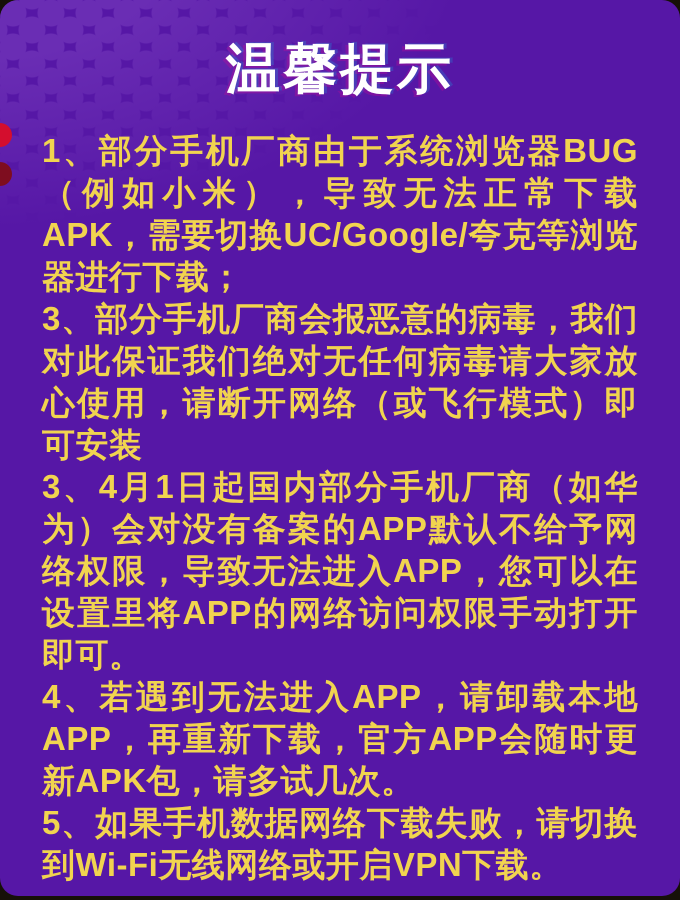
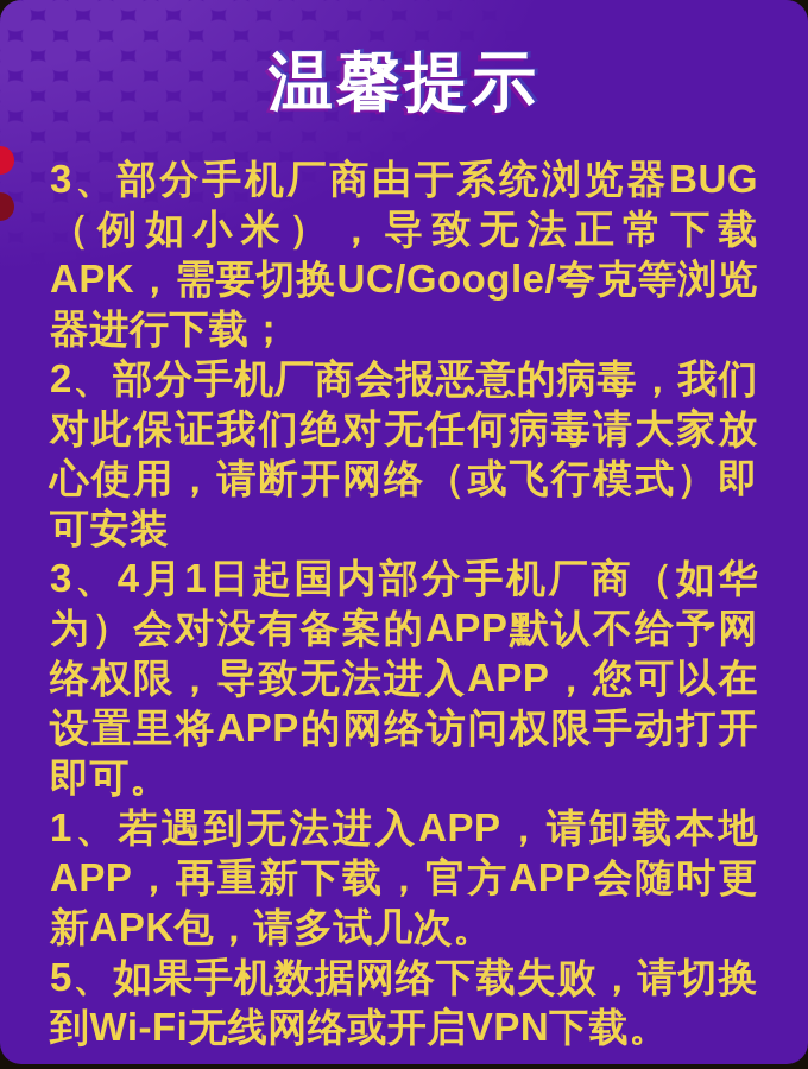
  温馨提示
- 1、部分手机厂商由于系统浏览器BUG（例如小米），导致无法正常下载APK，需要切换UC/Google/夸克等浏览器进行下载；
+ 3、部分手机厂商由于系统浏览器BUG（例如小米），导致无法正常下载APK，需要切换UC/Google/夸克等浏览器进行下载；
- 3、部分手机厂商会报恶意的病毒，我们对此保证我们绝对无任何病毒请大家放心使用，请断开网络（或飞行模式）即可安装
+ 2、部分手机厂商会报恶意的病毒，我们对此保证我们绝对无任何病毒请大家放心使用，请断开网络（或飞行模式）即可安装
  3、4月1日起国内部分手机厂商（如华为）会对没有备案的APP默认不给予网络权限，导致无法进入APP，您可以在设置里将APP的网络访问权限手动打开即可。
- 4、若遇到无法进入APP，请卸载本地APP，再重新下载，官方APP会随时更新APK包，请多试几次。
+ 1、若遇到无法进入APP，请卸载本地APP，再重新下载，官方APP会随时更新APK包，请多试几次。
  5、如果手机数据网络下载失败，请切换到Wi-Fi无线网络或开启VPN下载。
